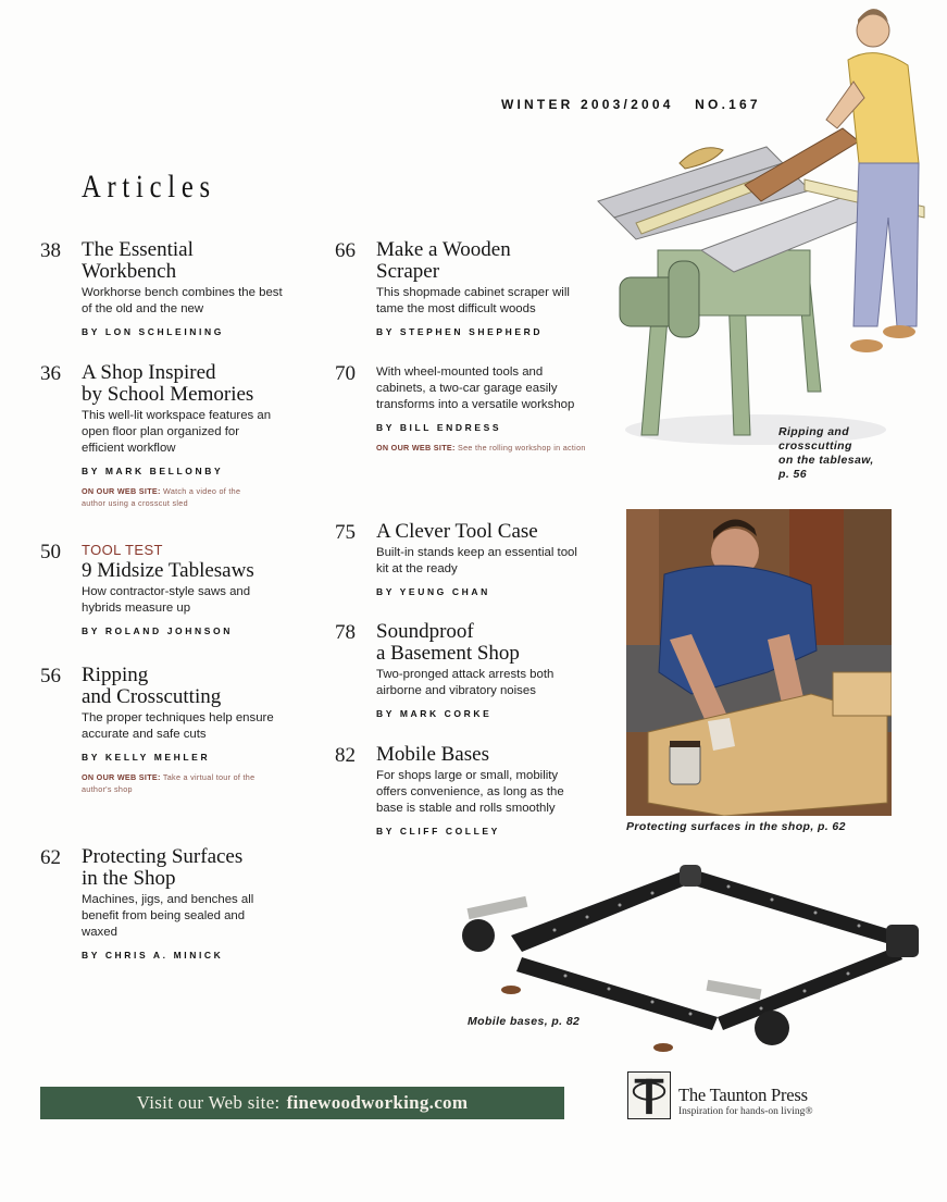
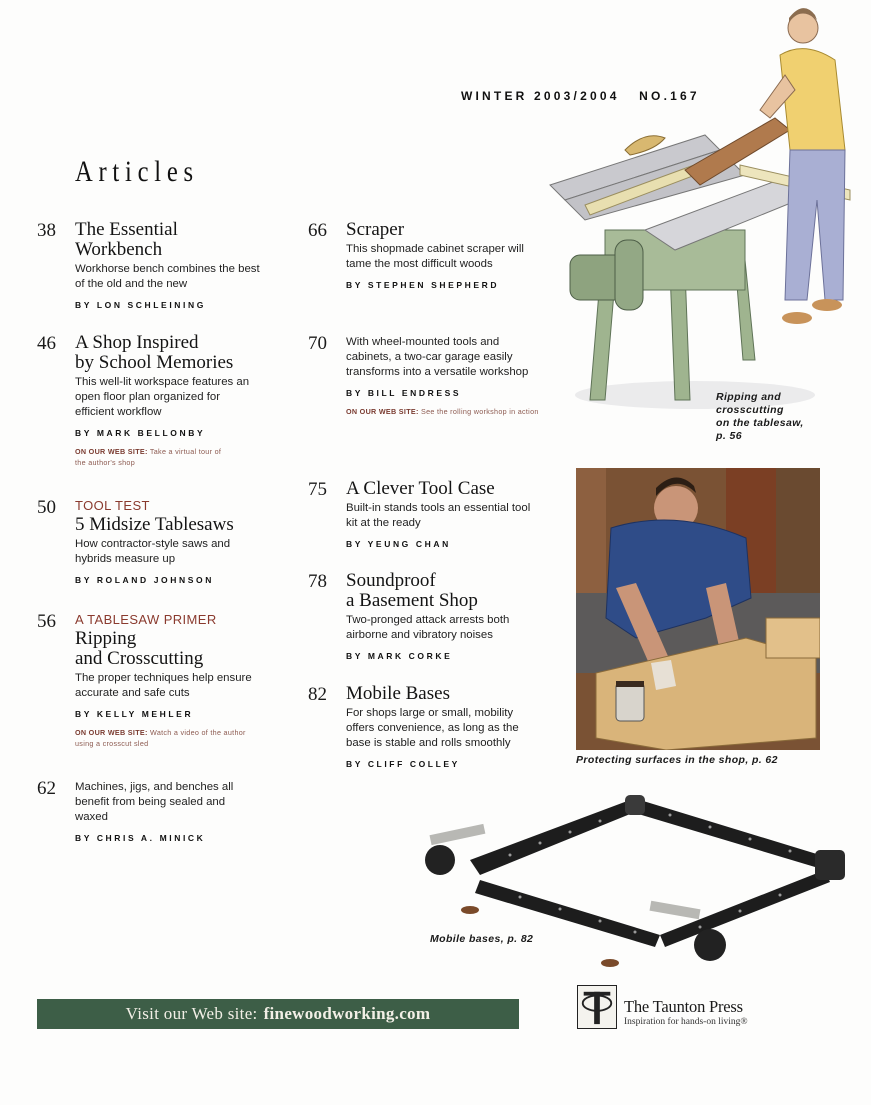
  WINTER 2003/2004 NO.167
  Articles
  38
  The Essential
  Workbench
  Workhorse bench combines the best of the old and the new
  BY LON SCHLEINING
- 36
+ 46
  A Shop Inspired
  by School Memories
  This well-lit workspace features an open floor plan organized for efficient workflow
  BY MARK BELLONBY
- ON OUR WEB SITE: Watch a video of the author using a crosscut sled
+ ON OUR WEB SITE: Take a virtual tour of the author's shop
  50
  TOOL TEST
- 9 Midsize Tablesaws
+ 5 Midsize Tablesaws
  How contractor-style saws and hybrids measure up
  BY ROLAND JOHNSON
  56
+ A TABLESAW PRIMER
  Ripping
  and Crosscutting
  The proper techniques help ensure accurate and safe cuts
  BY KELLY MEHLER
- ON OUR WEB SITE: Take a virtual tour of the author's shop
+ ON OUR WEB SITE: Watch a video of the author using a crosscut sled
  62
- Protecting Surfaces
- in the Shop
  Machines, jigs, and benches all benefit from being sealed and waxed
  BY CHRIS A. MINICK
  66
- Make a Wooden
  Scraper
  This shopmade cabinet scraper will tame the most difficult woods
  BY STEPHEN SHEPHERD
  70
  With wheel-mounted tools and cabinets, a two-car garage easily transforms into a versatile workshop
  BY BILL ENDRESS
  ON OUR WEB SITE: See the rolling workshop in action
  75
  A Clever Tool Case
- Built-in stands keep an essential tool kit at the ready
+ Built-in stands tools an essential tool kit at the ready
  BY YEUNG CHAN
  78
  Soundproof
  a Basement Shop
  Two-pronged attack arrests both airborne and vibratory noises
  BY MARK CORKE
  82
  Mobile Bases
  For shops large or small, mobility offers convenience, as long as the base is stable and rolls smoothly
  BY CLIFF COLLEY
  Ripping and
  crosscutting
  on the tablesaw,
  p. 56
  Protecting surfaces in the shop, p. 62
  Mobile bases, p. 82
  Visit our Web site:
  finewoodworking.com
  The Taunton Press
  Inspiration for hands-on living®
